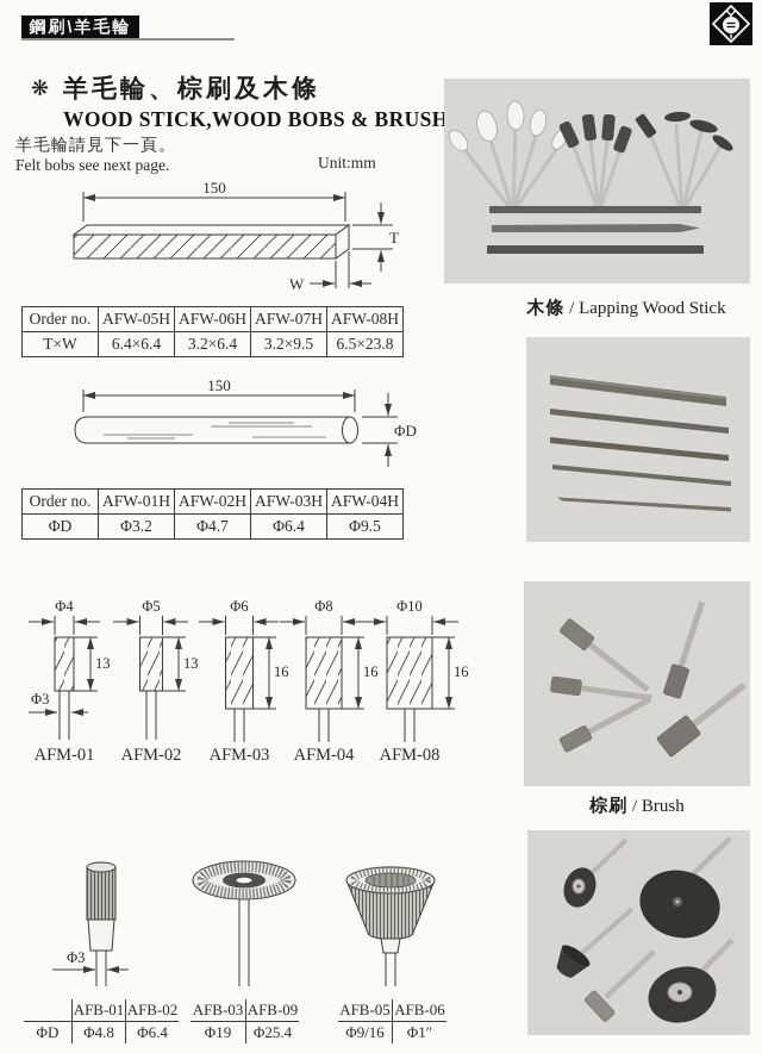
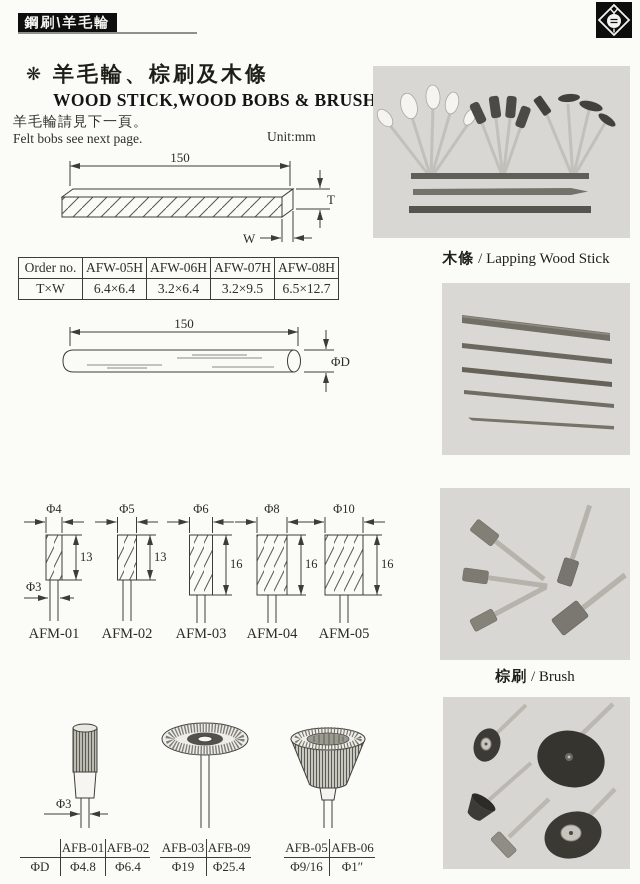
  鋼刷\羊毛輪
  ❋
  羊毛輪、棕刷及木條
  WOOD STICK,WOOD BOBS & BRUSH
  羊毛輪請見下一頁。
  Felt bobs see next page.
  Unit:mm
  150
  T
  W
  Order no.	AFW-05H	AFW-06H	AFW-07H	AFW-08H
- T×W	6.4×6.4	3.2×6.4	3.2×9.5	6.5×23.8
+ T×W	6.4×6.4	3.2×6.4	3.2×9.5	6.5×12.7
  150
  ΦD
- Order no.	AFW-01H	AFW-02H	AFW-03H	AFW-04H
- ΦD	Φ3.2	Φ4.7	Φ6.4	Φ9.5
  Φ4
  13
  Φ3
  AFM-01
  Φ5
  13
  AFM-02
  Φ6
  16
  AFM-03
  Φ8
  16
  AFM-04
  Φ10
  16
- AFM-08
+ AFM-05
  Φ3
  AFB-01
  AFB-02
  ΦD
  Φ4.8
  Φ6.4
  AFB-03
  AFB-09
  Φ19
  Φ25.4
  AFB-05
  AFB-06
  Φ9/16
  Φ1″
  木條 / Lapping Wood Stick
  棕刷 / Brush
